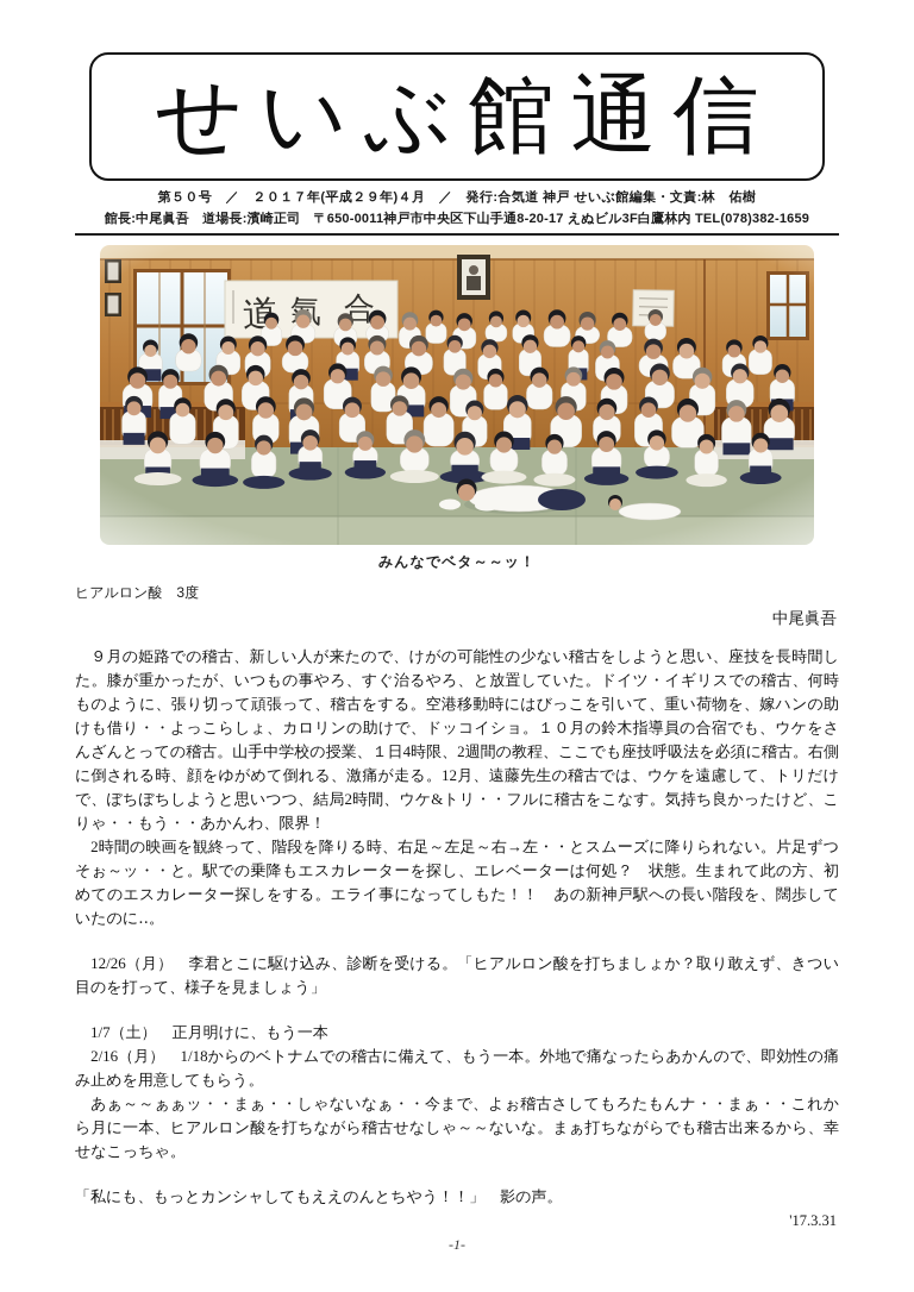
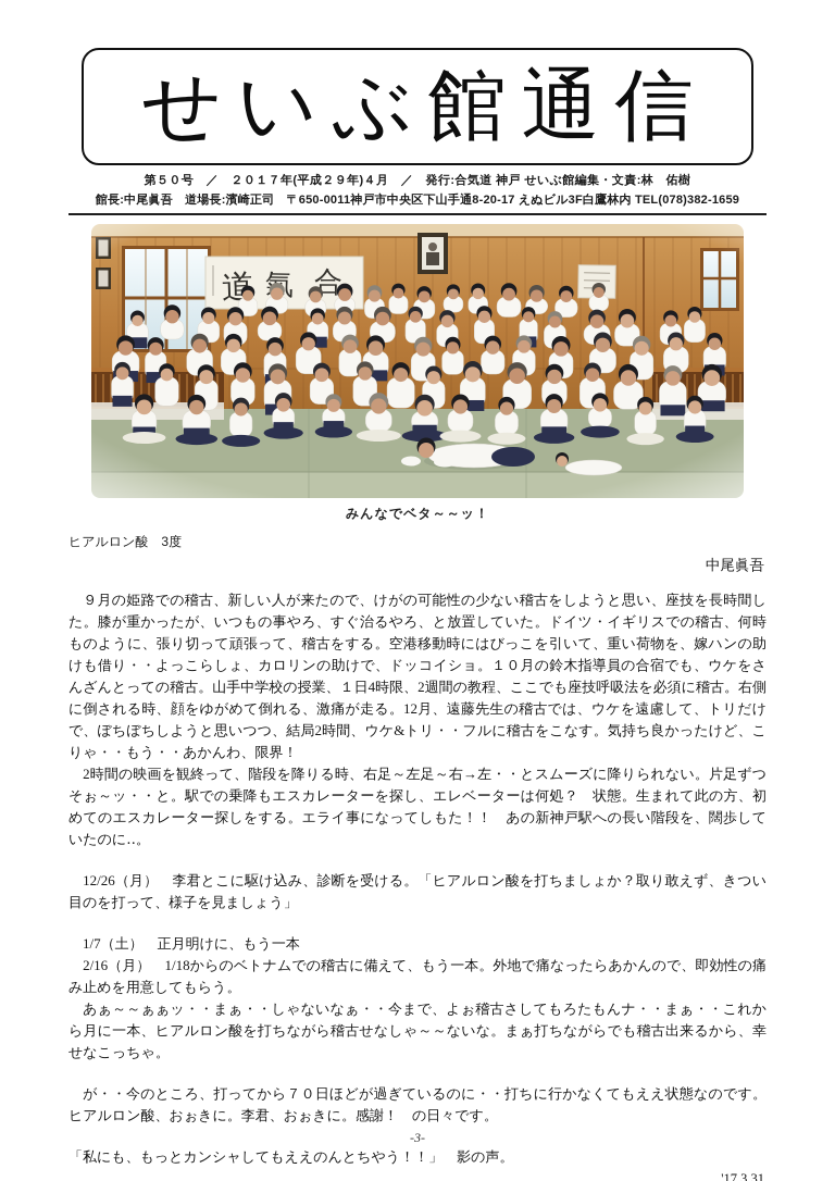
  せいぶ館通信
  第５０号 ／ ２０１７年(平成２９年)４月 ／ 発行:合気道 神戸 せいぶ館編集・文責:林 佑樹
  館長:中尾眞吾 道場長:濱崎正司 〒650-0011神戸市中央区下山手通8-20-17 えぬビル3F白鷹林内 TEL(078)382-1659
  みんなでベタ～～ッ！
  ヒアルロン酸 3度
  中尾眞吾
  ９月の姫路での稽古、新しい人が来たので、けがの可能性の少ない稽古をしようと思い、座技を長時間した。膝が重かったが、いつもの事やろ、すぐ治るやろ、と放置していた。ドイツ・イギリスでの稽古、何時ものように、張り切って頑張って、稽古をする。空港移動時にはびっこを引いて、重い荷物を、嫁ハンの助けも借り・・よっこらしょ、カロリンの助けで、ドッコイショ。１０月の鈴木指導員の合宿でも、ウケをさんざんとっての稽古。山手中学校の授業、１日4時限、2週間の教程、ここでも座技呼吸法を必須に稽古。右側に倒される時、顔をゆがめて倒れる、激痛が走る。12月、遠藤先生の稽古では、ウケを遠慮して、トリだけで、ぼちぼちしようと思いつつ、結局2時間、ウケ&トリ・・フルに稽古をこなす。気持ち良かったけど、こりゃ・・もう・・あかんわ、限界！
  2時間の映画を観終って、階段を降りる時、右足～左足～右→左・・とスムーズに降りられない。片足ずつそぉ～ッ・・と。駅での乗降もエスカレーターを探し、エレベーターは何処？ 状態。生まれて此の方、初めてのエスカレーター探しをする。エライ事になってしもた！！ あの新神戸駅への長い階段を、闊歩していたのに‥。
  12/26（月） 李君とこに駆け込み、診断を受ける。「ヒアルロン酸を打ちましょか？取り敢えず、きつい目のを打って、様子を見ましょう」
  1/7（土） 正月明けに、もう一本
  2/16（月） 1/18からのベトナムでの稽古に備えて、もう一本。外地で痛なったらあかんので、即効性の痛み止めを用意してもらう。
  あぁ～～ぁぁッ・・まぁ・・しゃないなぁ・・今まで、よぉ稽古さしてもろたもんナ・・まぁ・・これから月に一本、ヒアルロン酸を打ちながら稽古せなしゃ～～ないな。まぁ打ちながらでも稽古出来るから、幸せなこっちゃ。
+ が・・今のところ、打ってから７０日ほどが過ぎているのに・・打ちに行かなくてもええ状態なのです。ヒアルロン酸、おぉきに。李君、おぉきに。感謝！ の日々です。
  「私にも、もっとカンシャしてもええのんとちやう！！」 影の声。
  '17.3.31
- -1-
+ -3-
